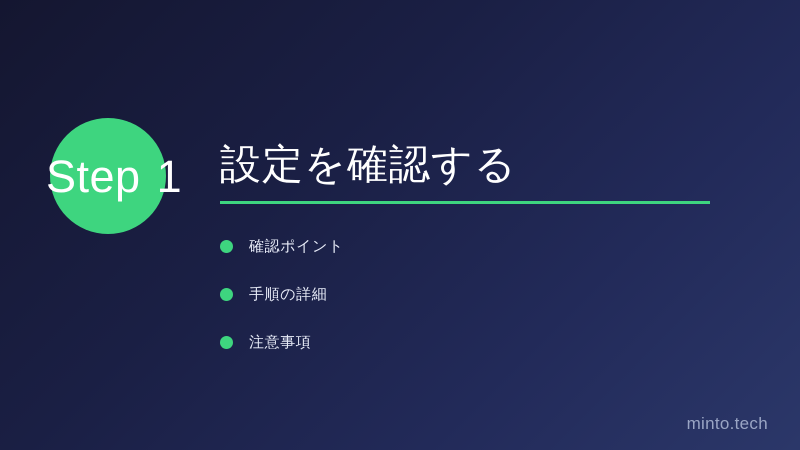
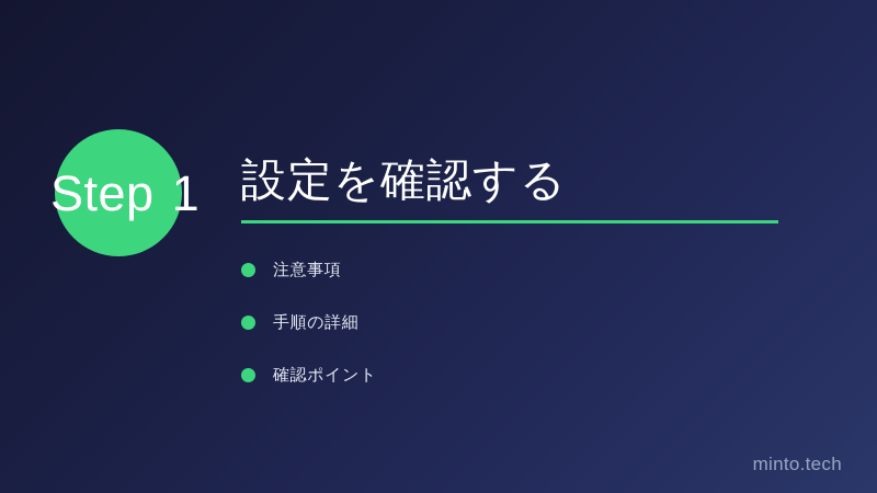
  Step
  1
  設定を確認する
- 確認ポイント
+ 注意事項
  手順の詳細
- 注意事項
+ 確認ポイント
  minto.tech
